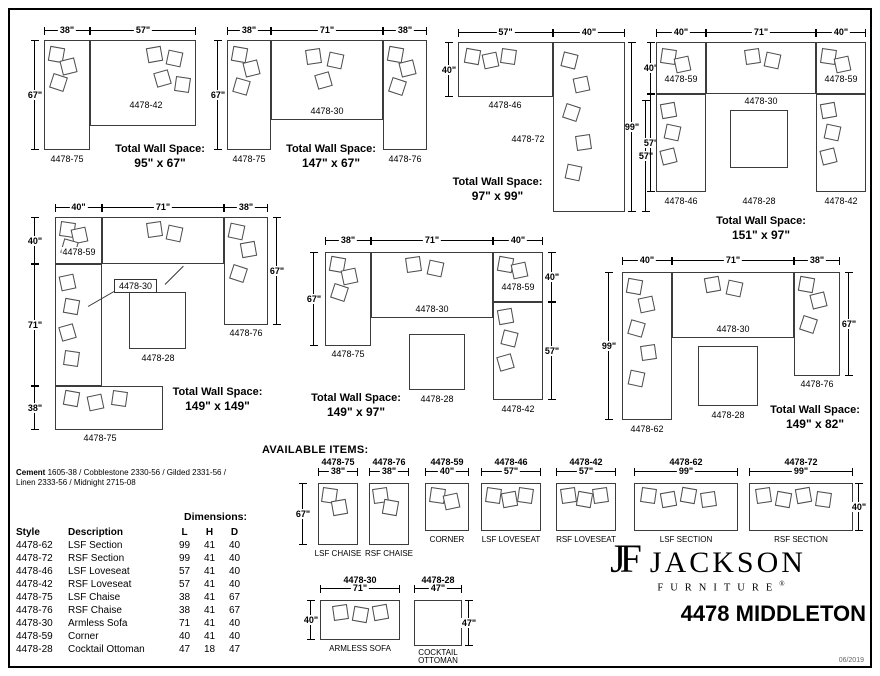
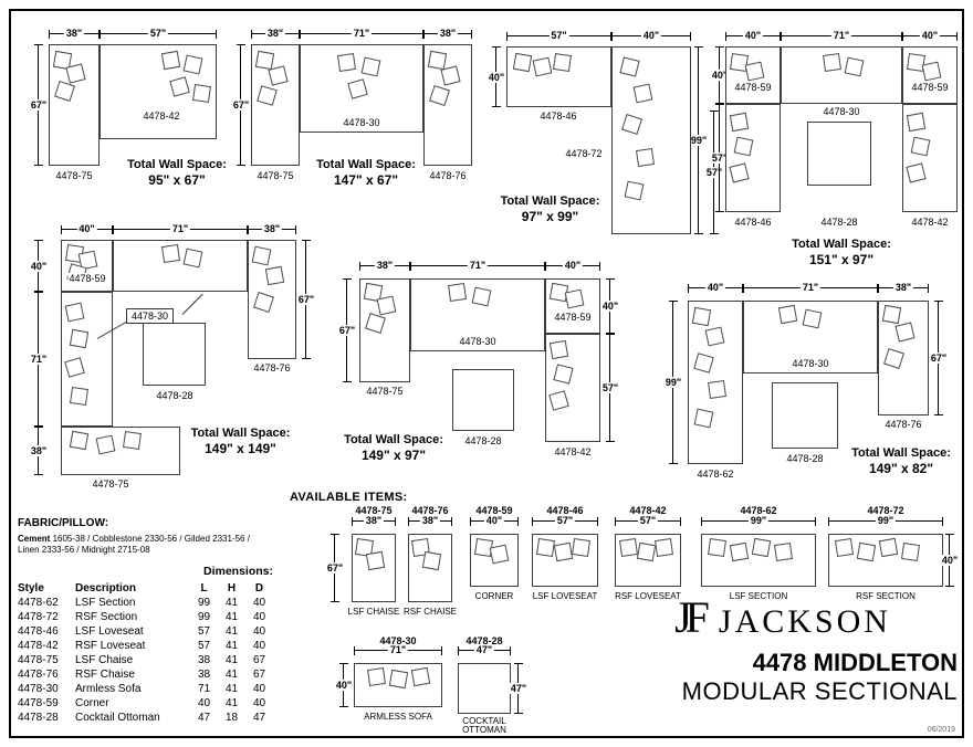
  38"
  57"
  67"
  4478-42
  4478-75
  Total Wall Space:
  95" x 67"
  38"
  71"
  38"
  67"
  4478-30
  4478-75
  4478-76
  Total Wall Space:
  147" x 67"
  57"
  40"
  40"
  99"
  57"
  4478-46
  4478-72
  Total Wall Space:
  97" x 99"
  40"
  71"
  40"
  4478-59
  4478-30
  4478-59
  4478-46
  4478-28
  4478-42
  Total Wall Space:
  151" x 97"
  40"
  71"
  38"
  40"
  71"
  38"
  67"
  4478-30
  4478-59
  4478-76
  4478-28
  4478-75
  Total Wall Space:
  149" x 149"
  38"
  71"
  40"
  67"
  40"
  57"
  4478-30
  4478-59
  4478-75
  4478-28
  4478-42
  Total Wall Space:
  149" x 97"
  40"
  71"
  38"
  99"
  67"
  4478-30
  4478-76
  4478-62
  4478-28
  Total Wall Space:
  149" x 82"
  AVAILABLE ITEMS:
  67"
  4478-75
  38"
  LSF CHAISE
  4478-76
  38"
  RSF CHAISE
  4478-59
  40"
  CORNER
  4478-46
  57"
  LSF LOVESEAT
  4478-42
  57"
  RSF LOVESEAT
  4478-62
  99"
  LSF SECTION
  4478-72
  99"
  40"
  RSF SECTION
  4478-30
  71"
  40"
  ARMLESS SOFA
  4478-28
  47"
  47"
  COCKTAIL
  OTTOMAN
+ FABRIC/PILLOW:
  Cement 1605-38 / Cobblestone 2330-56 / Gilded 2331-56 /
  Linen 2333-56 / Midnight 2715-08
  Dimensions:
  Style
  Description
  L
  H
  D
  4478-62
  LSF Section
  99
  41
  40
  4478-72
  RSF Section
  99
  41
  40
  4478-46
  LSF Loveseat
  57
  41
  40
  4478-42
  RSF Loveseat
  57
  41
  40
  4478-75
  LSF Chaise
  38
  41
  67
  4478-76
  RSF Chaise
  38
  41
  67
  4478-30
  Armless Sofa
  71
  41
  40
  4478-59
  Corner
  40
  41
  40
  4478-28
  Cocktail Ottoman
  47
  18
  47
  JF
  JACKSON
- FURNITURE®
  4478 MIDDLETON
+ MODULAR SECTIONAL
